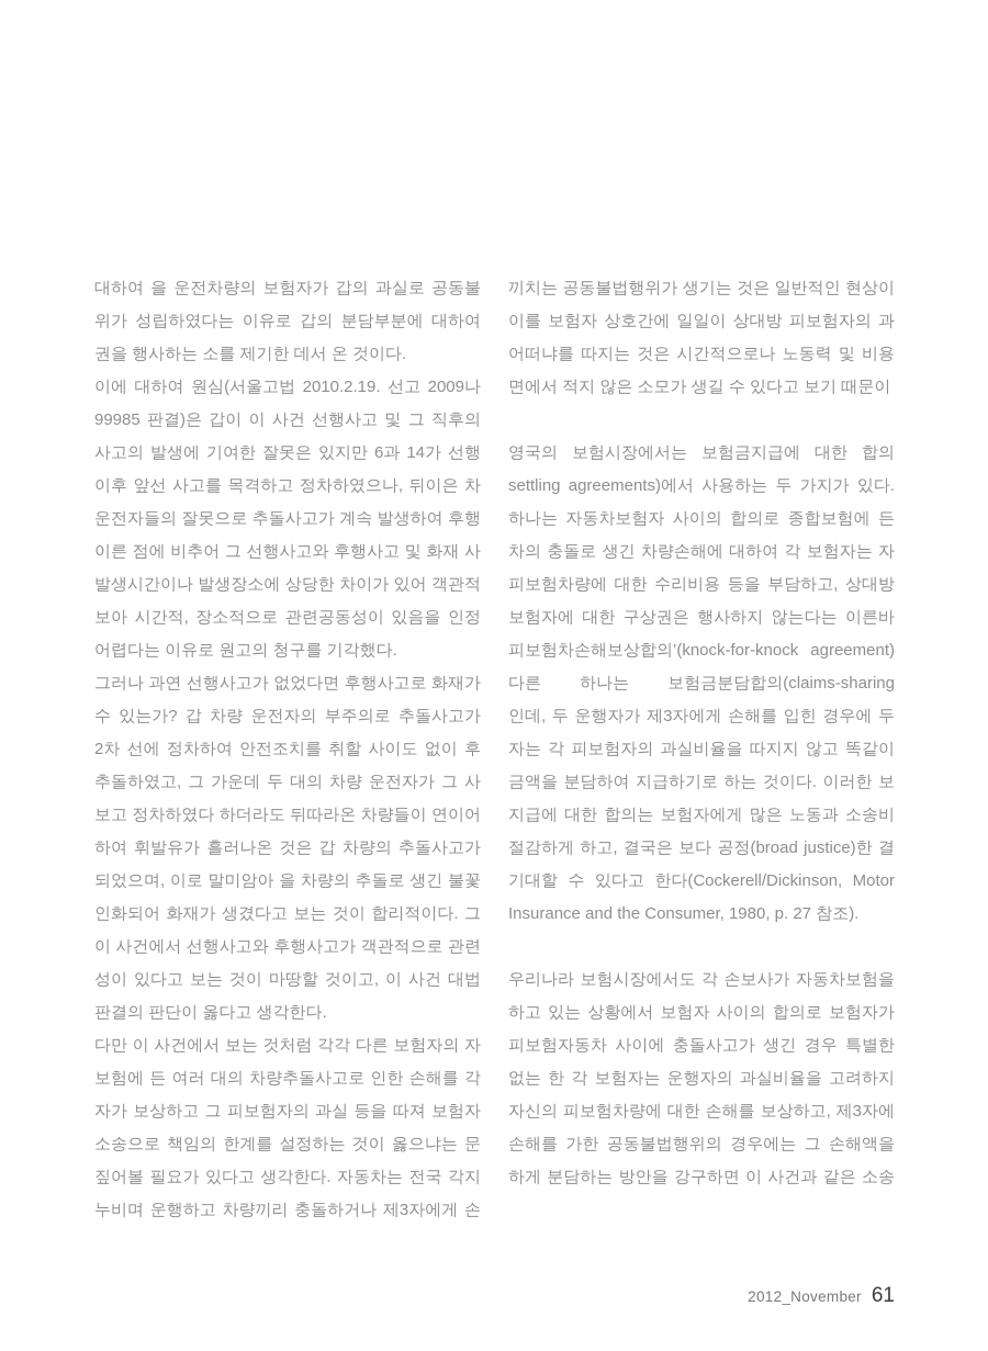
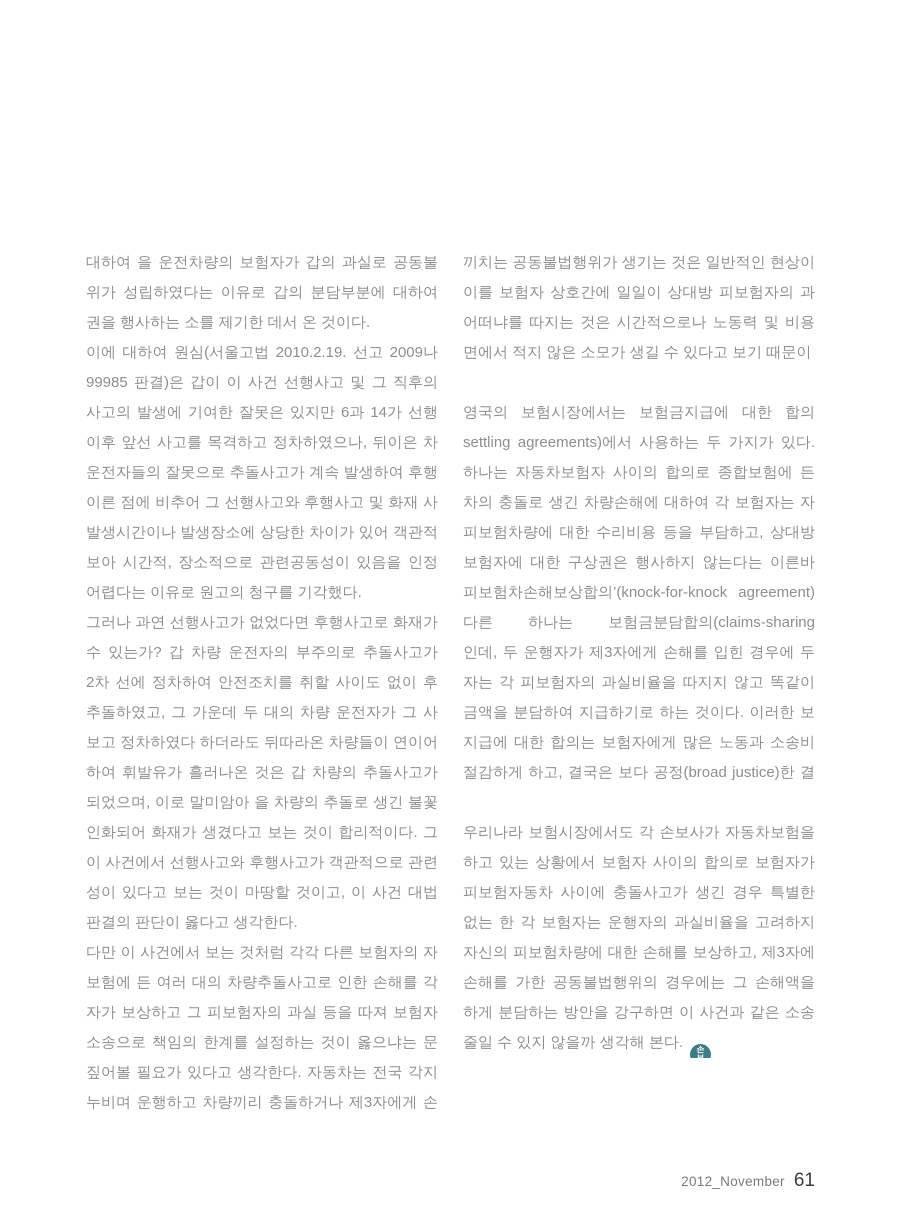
  대하여 을 운전차량의 보험자가 갑의 과실로 공동불
  위가 성립하였다는 이유로 갑의 분담부분에 대하여
  권을 행사하는 소를 제기한 데서 온 것이다.
  이에 대하여 원심(서울고법 2010.2.19. 선고 2009나
  99985 판결)은 갑이 이 사건 선행사고 및 그 직후의
  사고의 발생에 기여한 잘못은 있지만 6과 14가 선행
  이후 앞선 사고를 목격하고 정차하였으나, 뒤이은 차
  운전자들의 잘못으로 추돌사고가 계속 발생하여 후행
  이른 점에 비추어 그 선행사고와 후행사고 및 화재 사
  발생시간이나 발생장소에 상당한 차이가 있어 객관적
  보아 시간적, 장소적으로 관련공동성이 있음을 인정
  어렵다는 이유로 원고의 청구를 기각했다.
  그러나 과연 선행사고가 없었다면 후행사고로 화재가
  수 있는가? 갑 차량 운전자의 부주의로 추돌사고가
  2차 선에 정차하여 안전조치를 취할 사이도 없이 후
  추돌하였고, 그 가운데 두 대의 차량 운전자가 그 사
  보고 정차하였다 하더라도 뒤따라온 차량들이 연이어
  하여 휘발유가 흘러나온 것은 갑 차량의 추돌사고가
  되었으며, 이로 말미암아 을 차량의 추돌로 생긴 불꽃
  인화되어 화재가 생겼다고 보는 것이 합리적이다. 그
  이 사건에서 선행사고와 후행사고가 객관적으로 관련
  성이 있다고 보는 것이 마땅할 것이고, 이 사건 대법
  판결의 판단이 옳다고 생각한다.
  다만 이 사건에서 보는 것처럼 각각 다른 보험자의 자
  보험에 든 여러 대의 차량추돌사고로 인한 손해를 각
  자가 보상하고 그 피보험자의 과실 등을 따져 보험자
  소송으로 책임의 한계를 설정하는 것이 옳으냐는 문
  짚어볼 필요가 있다고 생각한다. 자동차는 전국 각지
  누비며 운행하고 차량끼리 충돌하거나 제3자에게 손
  끼치는 공동불법행위가 생기는 것은 일반적인 현상이
  이를 보험자 상호간에 일일이 상대방 피보험자의 과
  어떠냐를 따지는 것은 시간적으로나 노동력 및 비용
  면에서 적지 않은 소모가 생길 수 있다고 보기 때문이
  영국의 보험시장에서는 보험금지급에 대한 합의
  settling agreements)에서 사용하는 두 가지가 있다.
  하나는 자동차보험자 사이의 합의로 종합보험에 든
  차의 충돌로 생긴 차량손해에 대하여 각 보험자는 자
  피보험차량에 대한 수리비용 등을 부담하고, 상대방
  보험자에 대한 구상권은 행사하지 않는다는 이른바
  피보험차손해보상합의’(knock-for-knock agreement)
  다른 하나는 보험금분담합의(claims-sharing
  인데, 두 운행자가 제3자에게 손해를 입힌 경우에 두
  자는 각 피보험자의 과실비율을 따지지 않고 똑같이
  금액을 분담하여 지급하기로 하는 것이다. 이러한 보
  지급에 대한 합의는 보험자에게 많은 노동과 소송비
  절감하게 하고, 결국은 보다 공정(broad justice)한 결
- 기대할 수 있다고 한다(Cockerell/Dickinson, Motor
- Insurance and the Consumer, 1980, p. 27 참조).
  우리나라 보험시장에서도 각 손보사가 자동차보험을
  하고 있는 상황에서 보험자 사이의 합의로 보험자가
  피보험자동차 사이에 충돌사고가 생긴 경우 특별한
  없는 한 각 보험자는 운행자의 과실비율을 고려하지
  자신의 피보험차량에 대한 손해를 보상하고, 제3자에
  손해를 가한 공동불법행위의 경우에는 그 손해액을
  하게 분담하는 방안을 강구하면 이 사건과 같은 소송
+ 줄일 수 있지 않을까 생각해 본다.
+ 손
+ 보
  2012_November
  61
